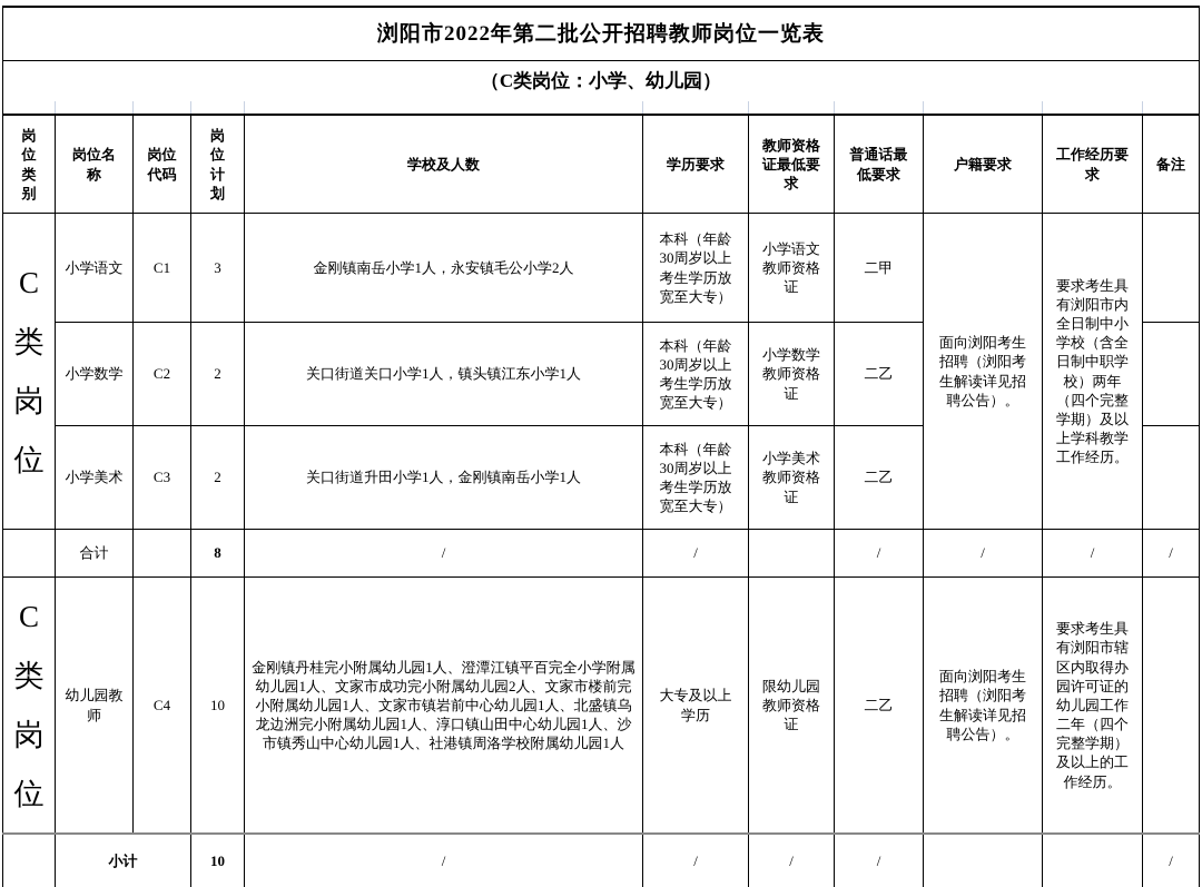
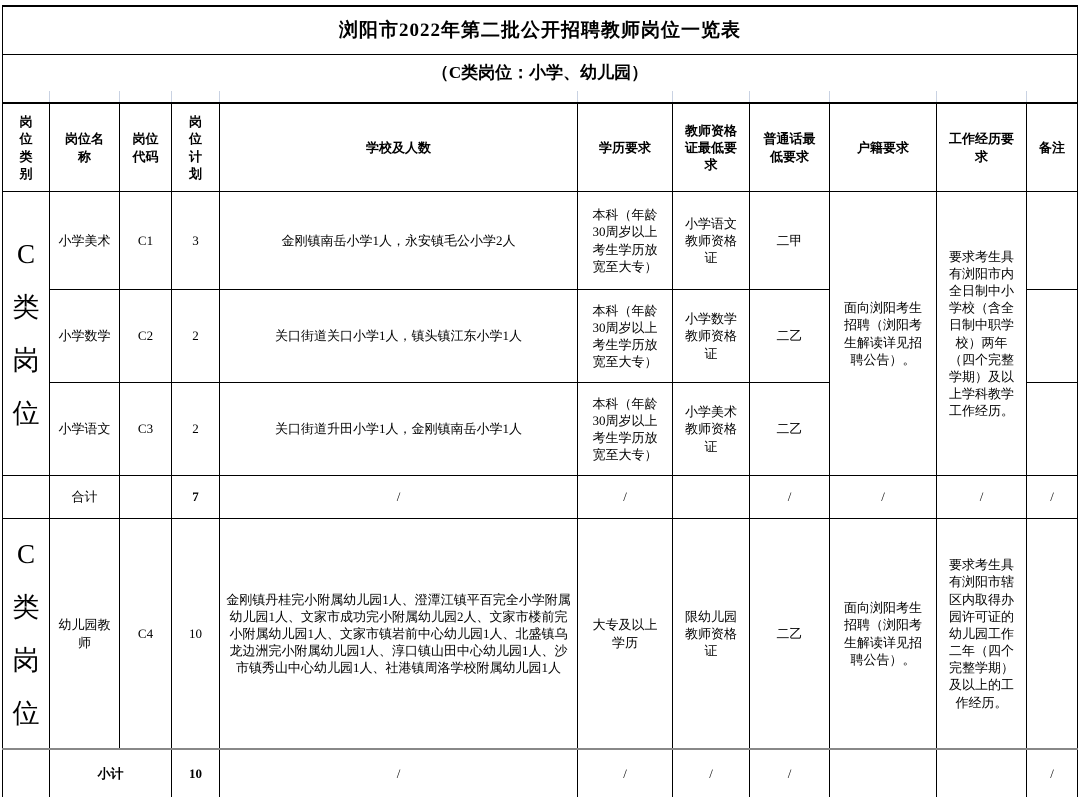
  浏阳市2022年第二批公开招聘教师岗位一览表
  （C类岗位：小学、幼儿园）
  岗位类别	岗位名称	岗位代码	岗位计划	学校及人数	学历要求	教师资格证最低要求	普通话最低要求	户籍要求	工作经历要求	备注
- C类岗位	小学语文	C1	3	金刚镇南岳小学1人，永安镇毛公小学2人	本科（年龄30周岁以上考生学历放宽至大专）	小学语文教师资格证	二甲	面向浏阳考生招聘（浏阳考生解读详见招聘公告）。	要求考生具有浏阳市内全日制中小学校（含全日制中职学校）两年（四个完整学期）及以上学科教学工作经历。
+ C类岗位	小学美术	C1	3	金刚镇南岳小学1人，永安镇毛公小学2人	本科（年龄30周岁以上考生学历放宽至大专）	小学语文教师资格证	二甲	面向浏阳考生招聘（浏阳考生解读详见招聘公告）。	要求考生具有浏阳市内全日制中小学校（含全日制中职学校）两年（四个完整学期）及以上学科教学工作经历。
  小学数学	C2	2	关口街道关口小学1人，镇头镇江东小学1人	本科（年龄30周岁以上考生学历放宽至大专）	小学数学教师资格证	二乙
- 小学美术	C3	2	关口街道升田小学1人，金刚镇南岳小学1人	本科（年龄30周岁以上考生学历放宽至大专）	小学美术教师资格证	二乙
+ 小学语文	C3	2	关口街道升田小学1人，金刚镇南岳小学1人	本科（年龄30周岁以上考生学历放宽至大专）	小学美术教师资格证	二乙
- 	合计		8	/	/		/	/	/	/
+ 	合计		7	/	/		/	/	/	/
  C类岗位	幼儿园教师	C4	10	金刚镇丹桂完小附属幼儿园1人、澄潭江镇平百完全小学附属幼儿园1人、文家市成功完小附属幼儿园2人、文家市楼前完小附属幼儿园1人、文家市镇岩前中心幼儿园1人、北盛镇乌龙边洲完小附属幼儿园1人、淳口镇山田中心幼儿园1人、沙市镇秀山中心幼儿园1人、社港镇周洛学校附属幼儿园1人	大专及以上学历	限幼儿园教师资格证	二乙	面向浏阳考生招聘（浏阳考生解读详见招聘公告）。	要求考生具有浏阳市辖区内取得办园许可证的幼儿园工作二年（四个完整学期）及以上的工作经历。
  	小计	10	/	/	/	/			/
